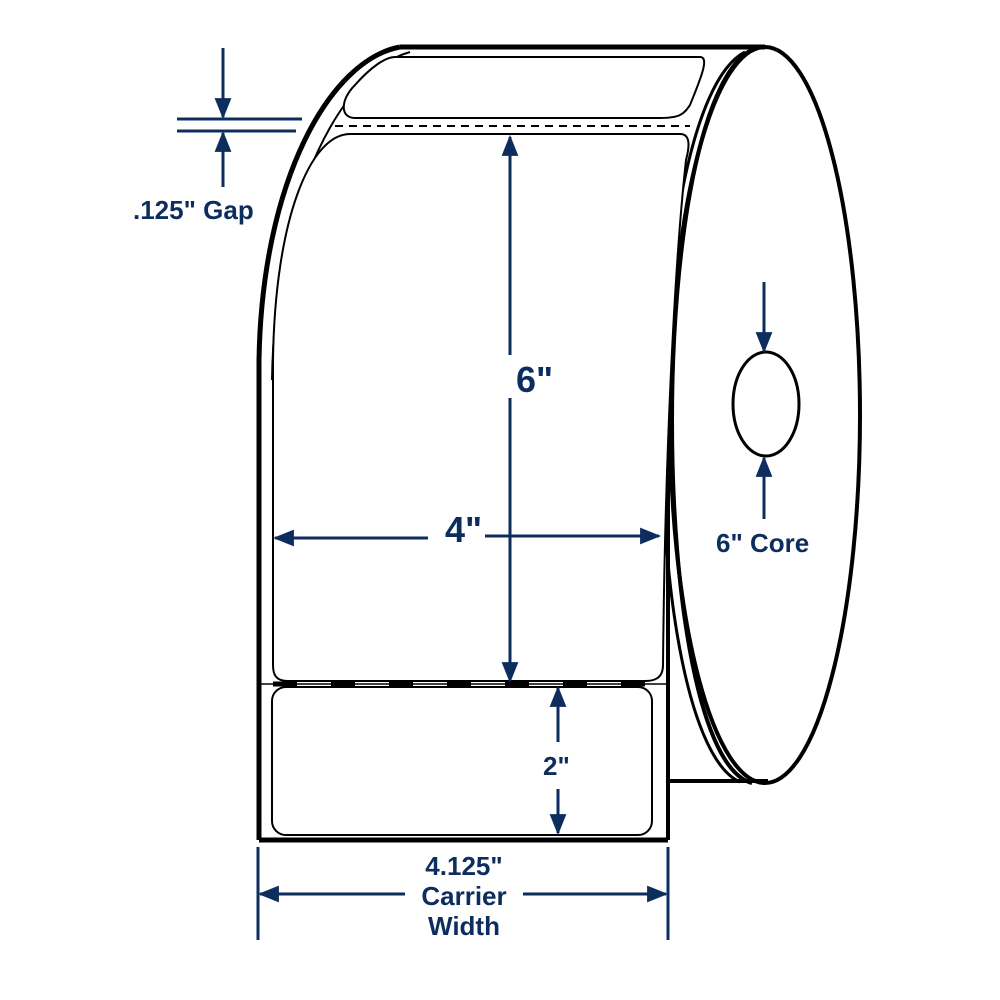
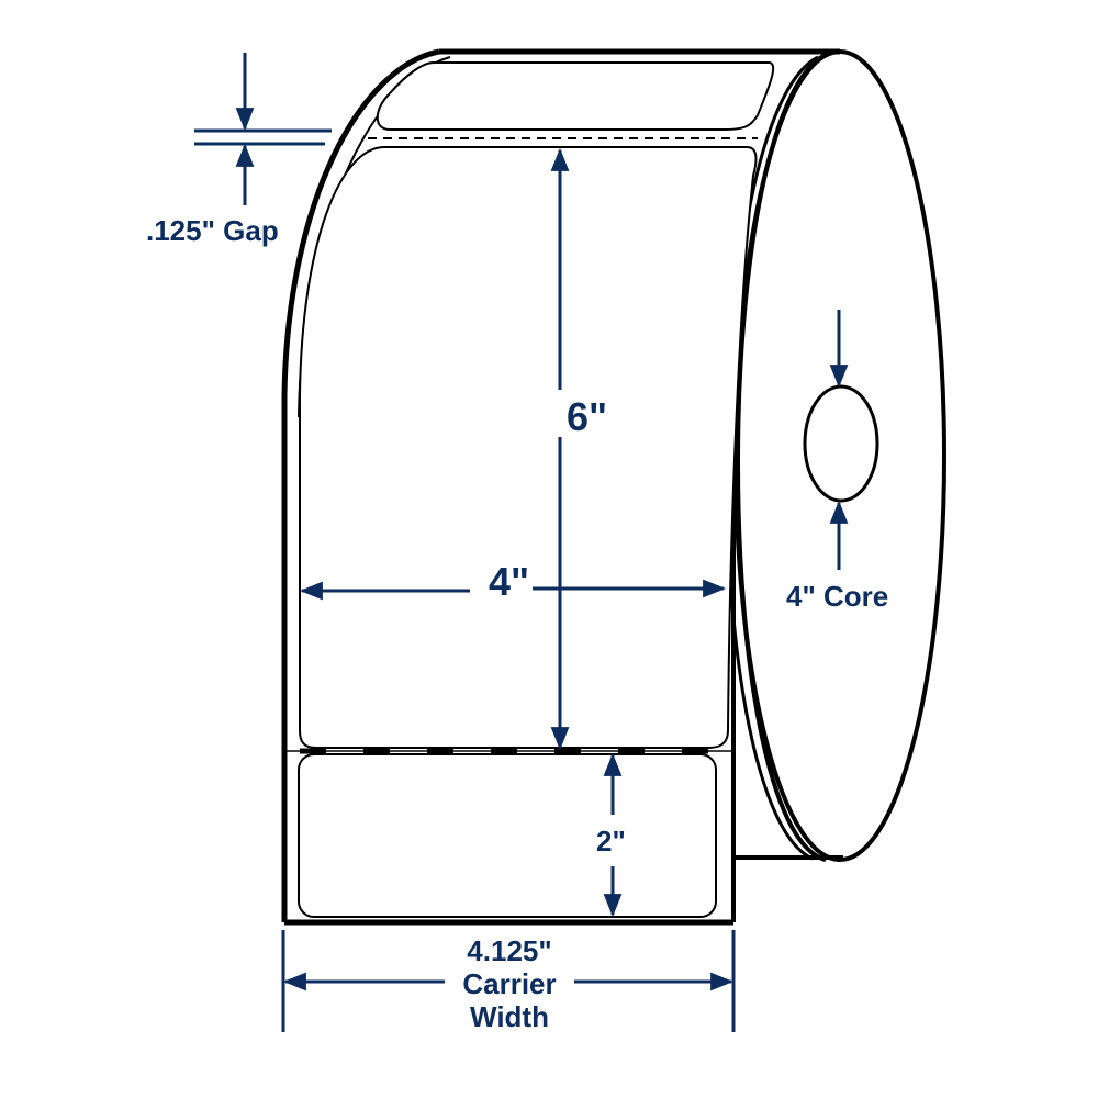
  .125" Gap
  6"
  4"
- 6" Core
+ 4" Core
  2"
  4.125"
  Carrier
  Width
